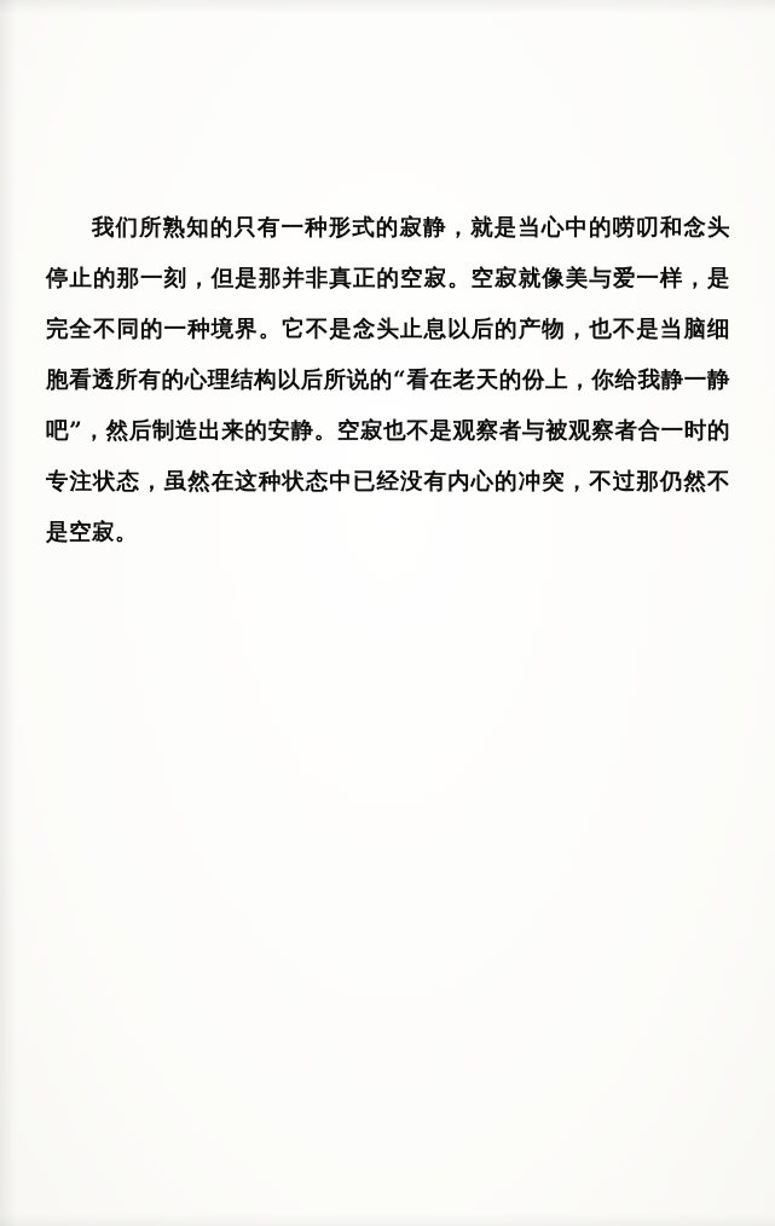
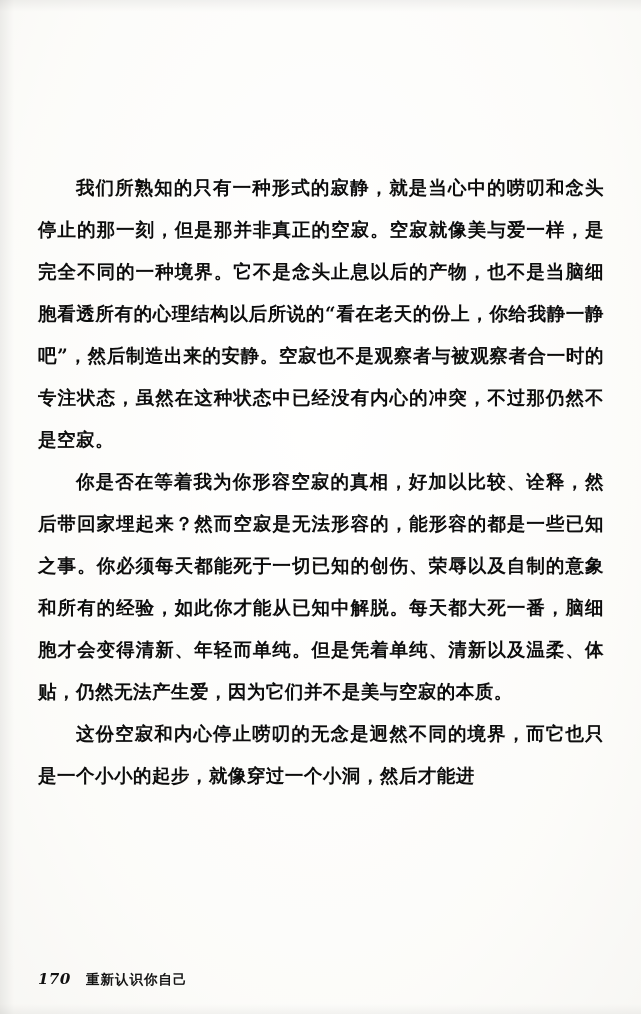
  我们所熟知的只有一种形式的寂静，就是当心中的唠叨和念头停止的那一刻，但是那并非真正的空寂。空寂就像美与爱一样，是完全不同的一种境界。它不是念头止息以后的产物，也不是当脑细胞看透所有的心理结构以后所说的“看在老天的份上，你给我静一静吧”，然后制造出来的安静。空寂也不是观察者与被观察者合一时的专注状态，虽然在这种状态中已经没有内心的冲突，不过那仍然不是空寂。
+ 你是否在等着我为你形容空寂的真相，好加以比较、诠释，然后带回家埋起来？然而空寂是无法形容的，能形容的都是一些已知之事。你必须每天都能死于一切已知的创伤、荣辱以及自制的意象和所有的经验，如此你才能从已知中解脱。每天都大死一番，脑细胞才会变得清新、年轻而单纯。但是凭着单纯、清新以及温柔、体贴，仍然无法产生爱，因为它们并不是美与空寂的本质。
+ 这份空寂和内心停止唠叨的无念是迥然不同的境界，而它也只是一个小小的起步，就像穿过一个小洞，然后才能进
+ 170
+ 重新认识你自己
